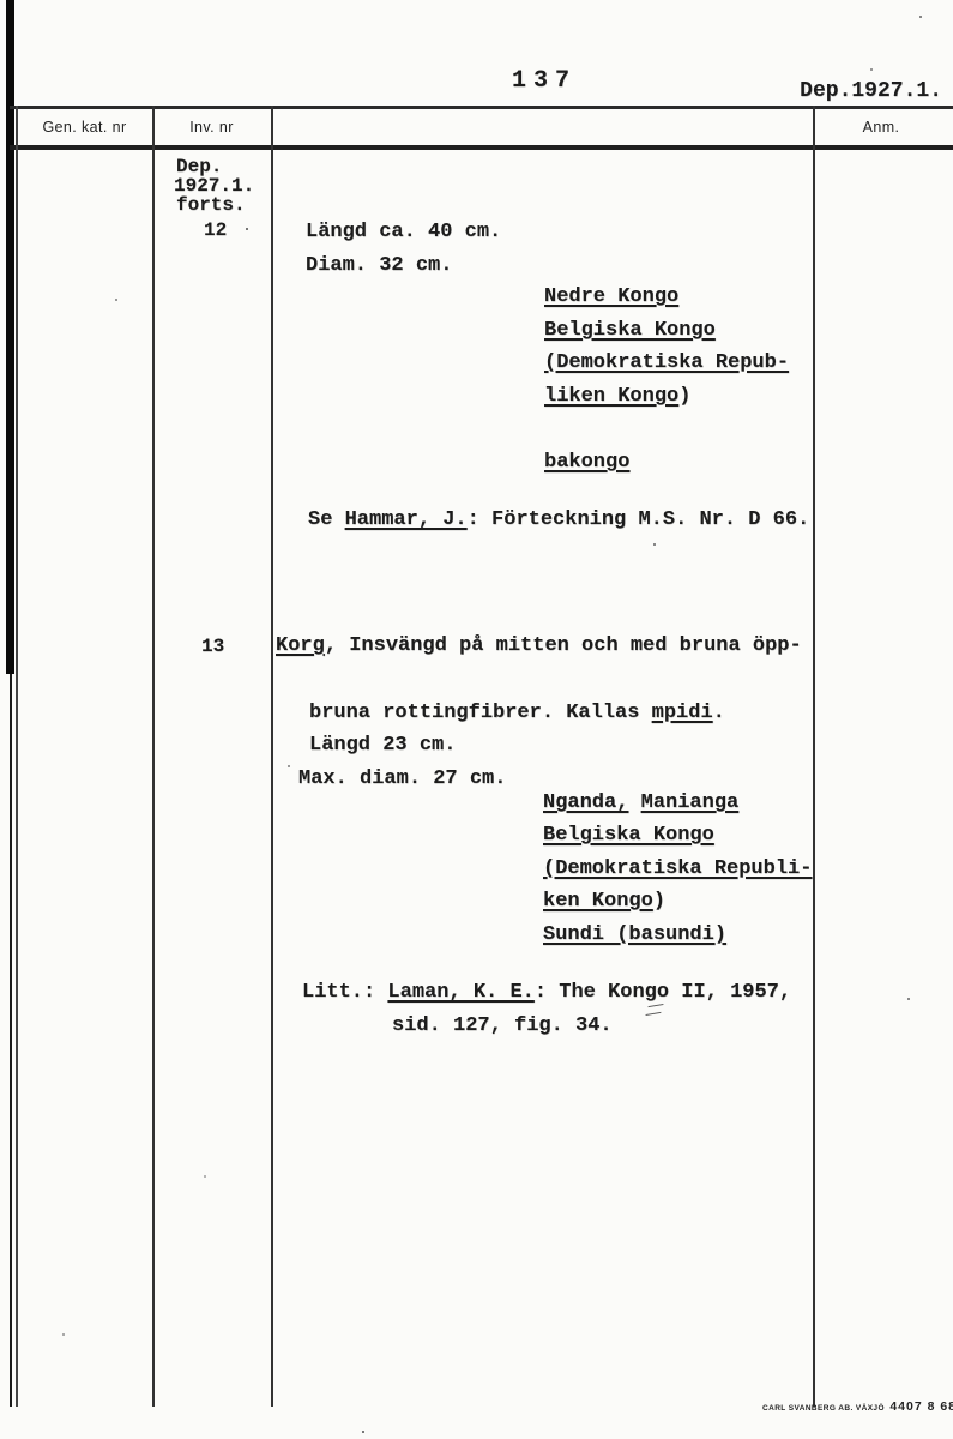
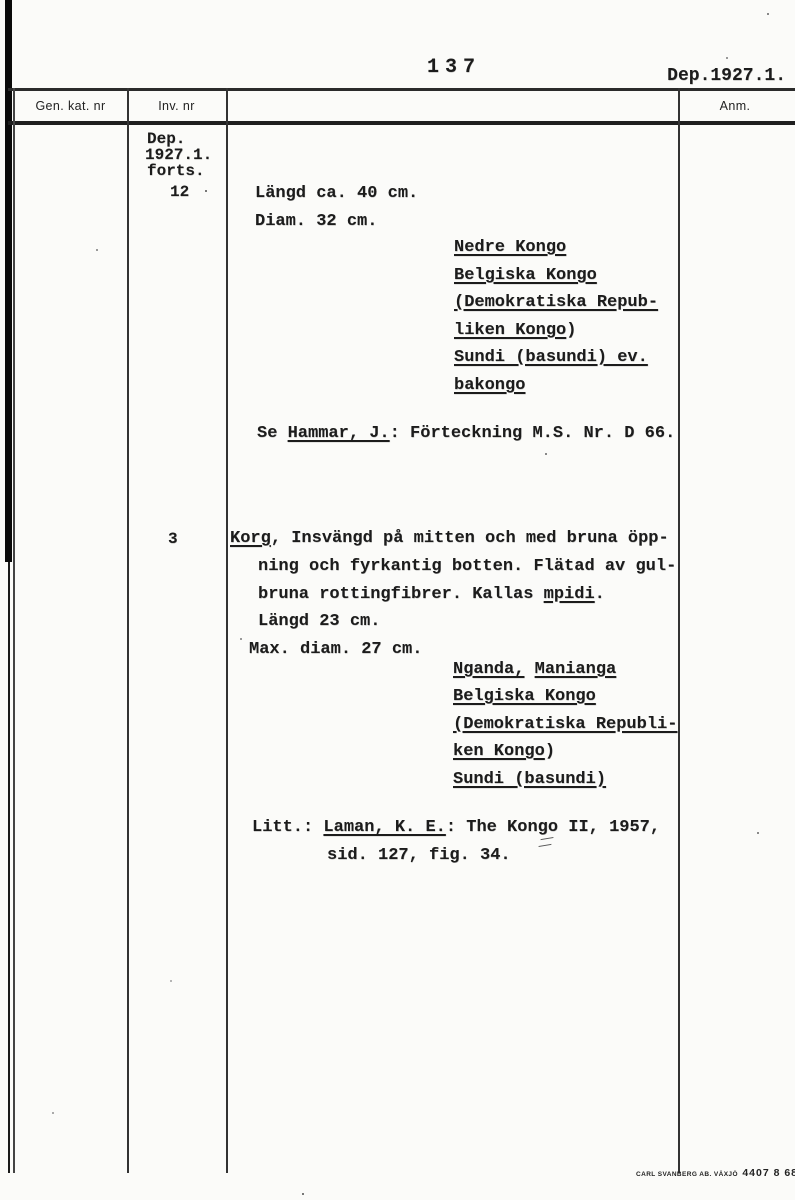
  137
  Dep.1927.1.
  Gen. kat. nr
  Inv. nr
  Anm.
  Dep.
  1927.1.
  forts.
  12
- 13
+ 3
  Längd ca. 40 cm.
  Diam. 32 cm.
  Nedre Kongo
  Belgiska Kongo
  (Demokratiska Repub-
  liken Kongo)
+ Sundi (basundi) ev.
  bakongo
  Se Hammar, J.: Förteckning M.S. Nr. D 66.
  Korg, Insvängd på mitten och med bruna öpp-
+ ning och fyrkantig botten. Flätad av gul-
  bruna rottingfibrer. Kallas mpidi.
  Längd 23 cm.
  Max. diam. 27 cm.
  Nganda, Manianga
  Belgiska Kongo
  (Demokratiska Republi-
  ken Kongo)
  Sundi (basundi)
  Litt.: Laman, K. E.: The Kongo II, 1957,
  sid. 127, fig. 34.
